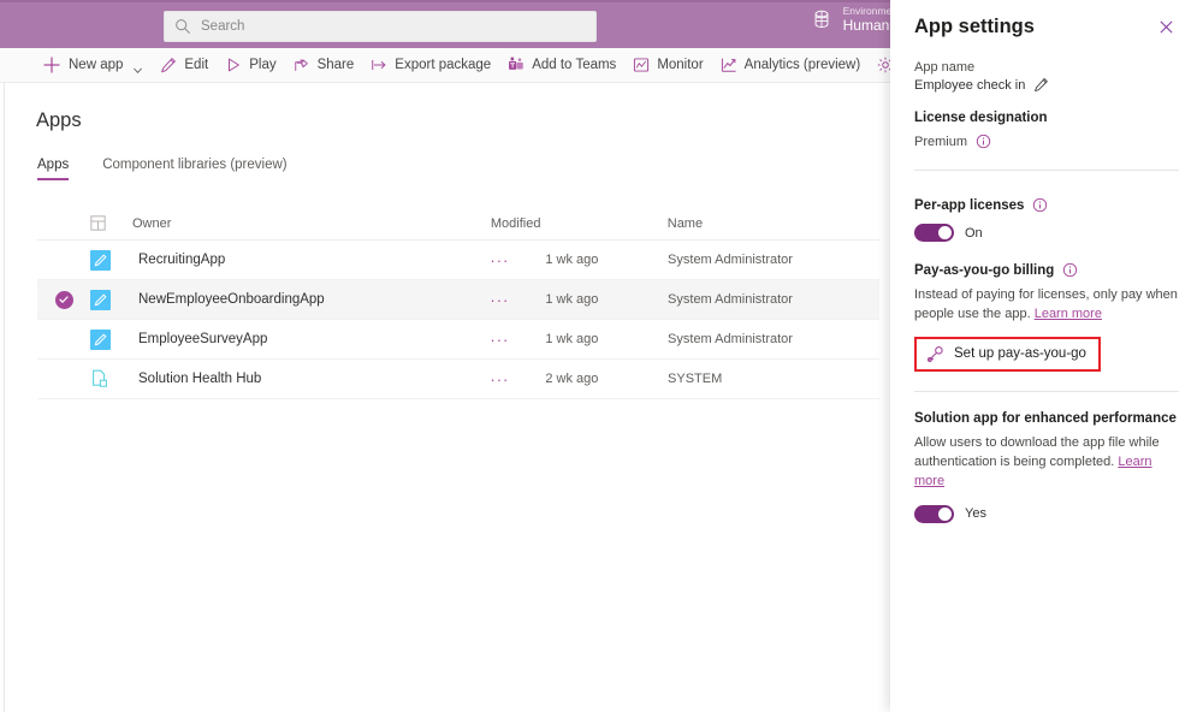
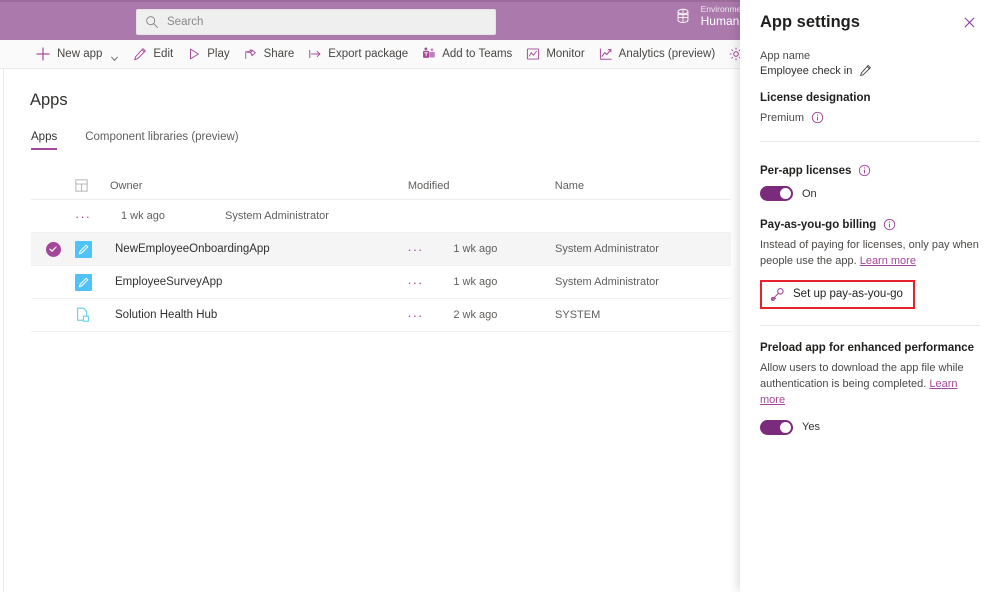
  Search
  Environme
  New app
  Edit
  Play
  Share
  Export package
  Add to Teams
  Monitor
  Analytics (preview)
  Apps
  Apps
  Component libraries (preview)
  Owner
  Modified
  Name
- RecruitingApp
  ···
  1 wk ago
  System Administrator
  NewEmployeeOnboardingApp
  ···
  1 wk ago
  System Administrator
  EmployeeSurveyApp
  ···
  1 wk ago
  System Administrator
  Solution Health Hub
  ···
  2 wk ago
  SYSTEM
  App settings
  App name
  Employee check in
  License designation
  Premium
  Per-app licenses
  On
  Pay-as-you-go billing
  Instead of paying for licenses, only pay when people use the app. Learn more
  Set up pay-as-you-go
- Solution app for enhanced performance
+ Preload app for enhanced performance
  Allow users to download the app file while authentication is being completed. Learn more
  Yes
